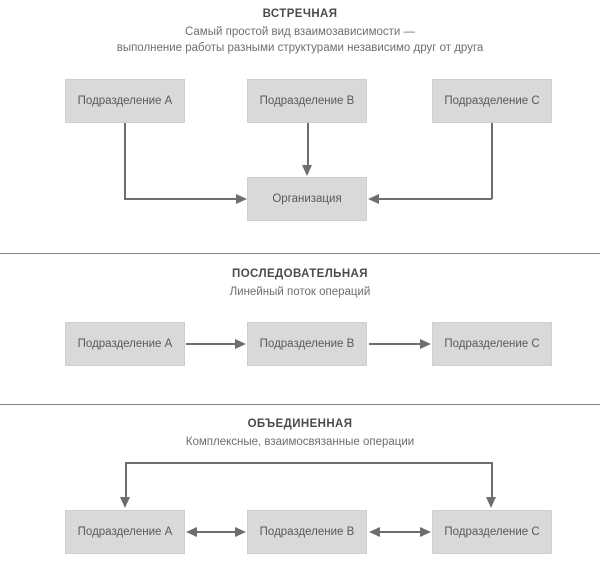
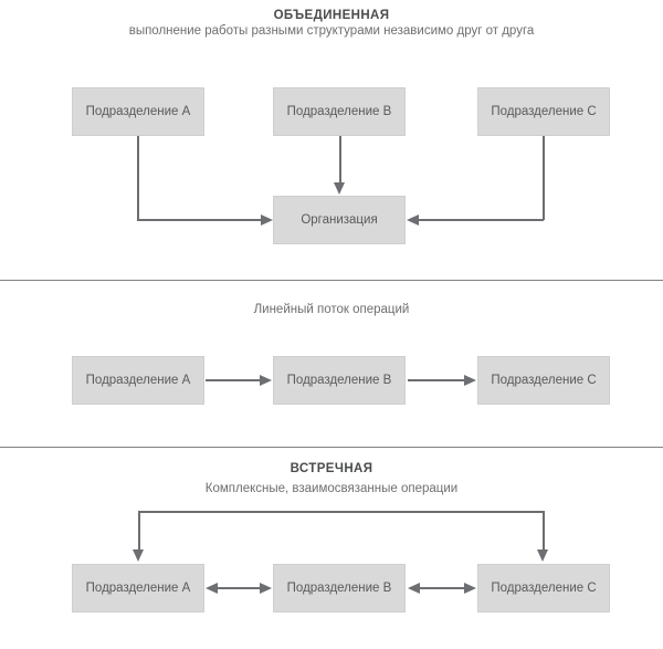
- ВСТРЕЧНАЯ
+ ОБЪЕДИНЕННАЯ
- Самый простой вид взаимозависимости —
  выполнение работы разными структурами независимо друг от друга
  Подразделение A
  Подразделение B
  Подразделение C
  Организация
- ПОСЛЕДОВАТЕЛЬНАЯ
  Линейный поток операций
  Подразделение A
  Подразделение B
  Подразделение C
- ОБЪЕДИНЕННАЯ
+ ВСТРЕЧНАЯ
  Комплексные, взаимосвязанные операции
  Подразделение A
  Подразделение B
  Подразделение C
